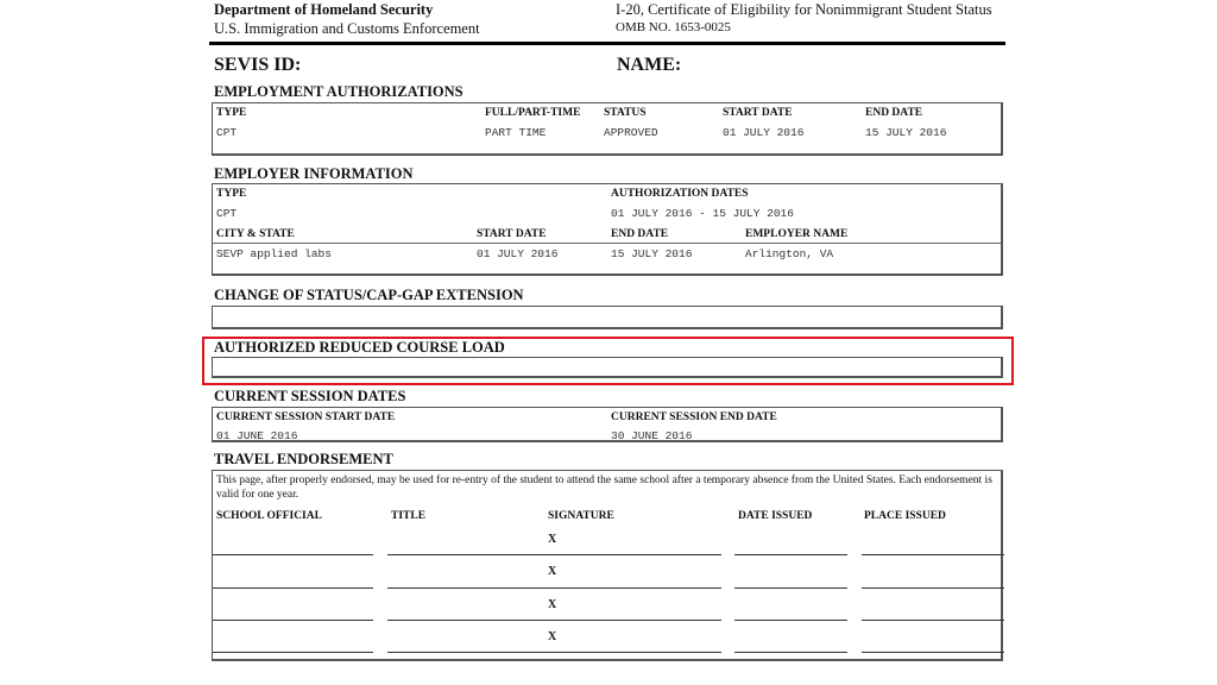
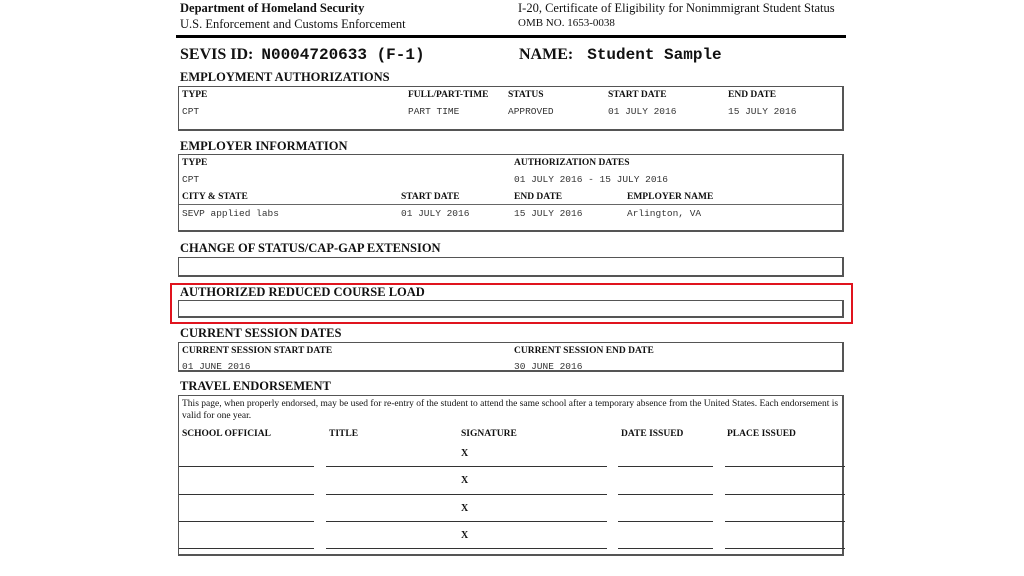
  Department of Homeland Security
- U.S. Immigration and Customs Enforcement
+ U.S. Enforcement and Customs Enforcement
  I-20, Certificate of Eligibility for Nonimmigrant Student Status
- OMB NO. 1653-0025
+ OMB NO. 1653-0038
  SEVIS ID:
+ N0004720633 (F-1)
  NAME:
+ Student Sample
  EMPLOYMENT AUTHORIZATIONS
  TYPE
  FULL/PART-TIME
  STATUS
  START DATE
  END DATE
  CPT
  PART TIME
  APPROVED
  01 JULY 2016
  15 JULY 2016
  EMPLOYER INFORMATION
  TYPE
  AUTHORIZATION DATES
  CPT
  01 JULY 2016 - 15 JULY 2016
  CITY & STATE
  START DATE
  END DATE
  EMPLOYER NAME
  SEVP applied labs
  01 JULY 2016
  15 JULY 2016
  Arlington, VA
  CHANGE OF STATUS/CAP-GAP EXTENSION
  AUTHORIZED REDUCED COURSE LOAD
  CURRENT SESSION DATES
  CURRENT SESSION START DATE
  CURRENT SESSION END DATE
  01 JUNE 2016
  30 JUNE 2016
  TRAVEL ENDORSEMENT
  SCHOOL OFFICIAL
  TITLE
  SIGNATURE
  DATE ISSUED
  PLACE ISSUED
  X
  X
  X
  X
- This page, after properly endorsed, may be used for re-entry of the student to attend the same school after a temporary absence from the United States. Each endorsement is valid for one year.
+ This page, when properly endorsed, may be used for re-entry of the student to attend the same school after a temporary absence from the United States. Each endorsement is valid for one year.
